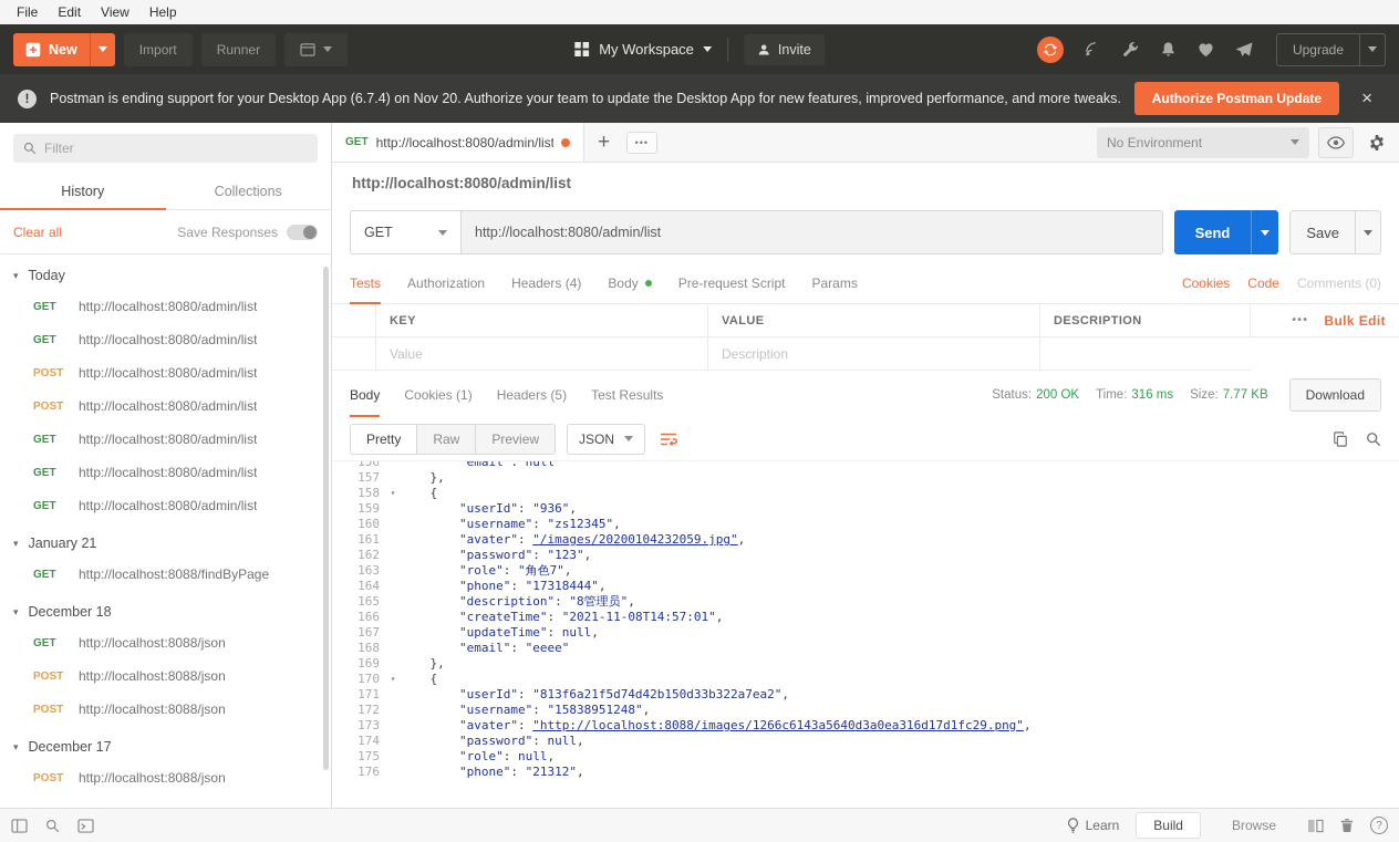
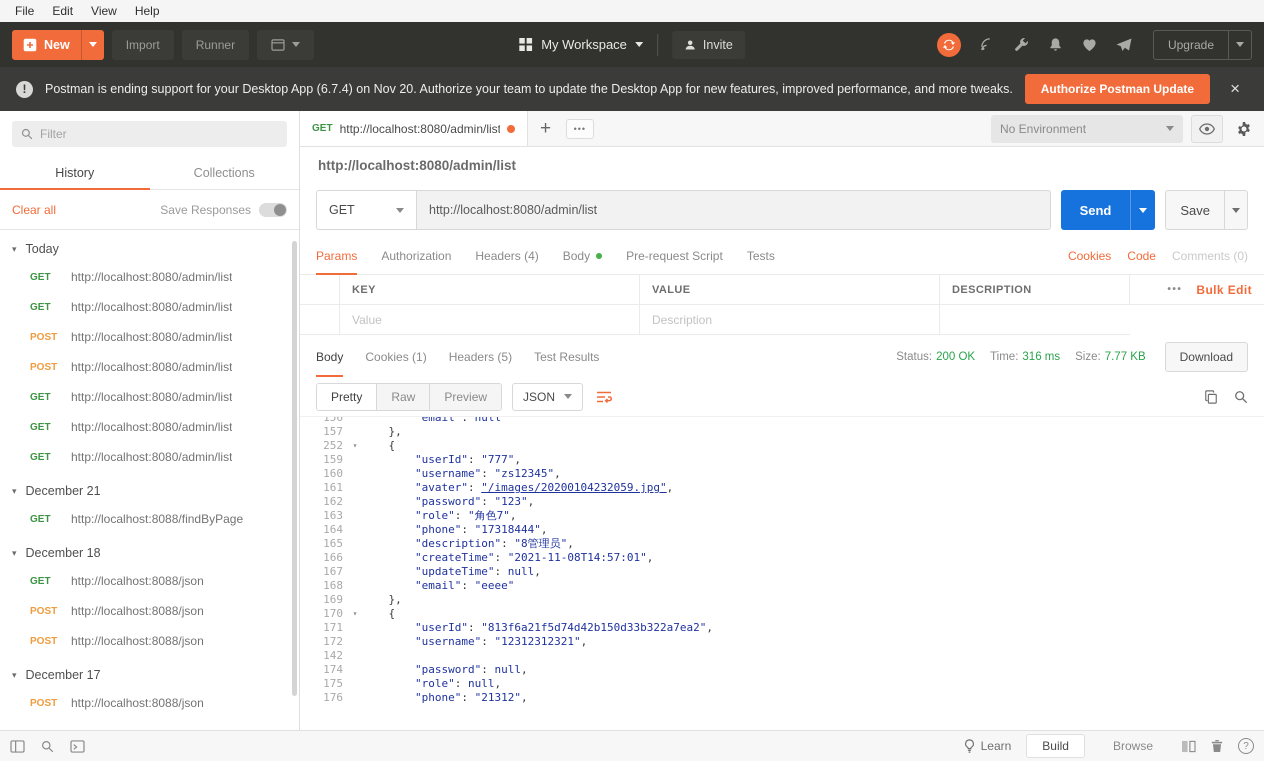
  File
  Edit
  View
  Help
  New
  Import
  Runner
  My Workspace
  Invite
  Upgrade
  !
  Postman is ending support for your Desktop App (6.7.4) on Nov 20. Authorize your team to update the Desktop App for new features, improved performance, and more tweaks.
  Authorize Postman Update
  ×
  Filter
  History
  Collections
  Clear all
  Save Responses
  ▾
  Today
  GET
  http://localhost:8080/admin/list
  GET
  http://localhost:8080/admin/list
  POST
  http://localhost:8080/admin/list
  POST
  http://localhost:8080/admin/list
  GET
  http://localhost:8080/admin/list
  GET
  http://localhost:8080/admin/list
  GET
  http://localhost:8080/admin/list
  ▾
- January 21
+ December 21
  GET
  http://localhost:8088/findByPage
  ▾
  December 18
  GET
  http://localhost:8088/json
  POST
  http://localhost:8088/json
  POST
  http://localhost:8088/json
  ▾
  December 17
  POST
  http://localhost:8088/json
  GET
  http://localhost:8080/admin/list
  +
  •••
  No Environment
  http://localhost:8080/admin/list
  GET
  http://localhost:8080/admin/list
  Send
  Save
- Tests
+ Params
  Authorization
  Headers (4)
  Body
  Pre-request Script
- Params
+ Tests
  Cookies
  Code
  Comments (0)
  KEY
  VALUE
  DESCRIPTION
  •••
  Bulk Edit
  Value
  Description
  Body
  Cookies (1)
  Headers (5)
  Test Results
  Status:
  200 OK
  Time:
  316 ms
  Size:
  7.77 KB
  Download
  Pretty
  Raw
  Preview
  JSON
  156
  "email": null
  157
  },
- 158
+ 252
  ▾
  {
  159
- "userId": "936",
+ "userId": "777",
  160
  "username": "zs12345",
  161
  "avater": "/images/20200104232059.jpg",
  162
  "password": "123",
  163
  "role": "角色7",
  164
  "phone": "17318444",
  165
  "description": "8管理员",
  166
  "createTime": "2021-11-08T14:57:01",
  167
  "updateTime": null,
  168
  "email": "eeee"
  169
  },
  170
  ▾
  {
  171
  "userId": "813f6a21f5d74d42b150d33b322a7ea2",
  172
- "username": "15838951248",
+ "username": "12312312321",
- 173
+ 142
- "avater": "http://localhost:8088/images/1266c6143a5640d3a0ea316d17d1fc29.png",
  174
  "password": null,
  175
  "role": null,
  176
  "phone": "21312",
  Learn
  Build
  Browse
  ?
